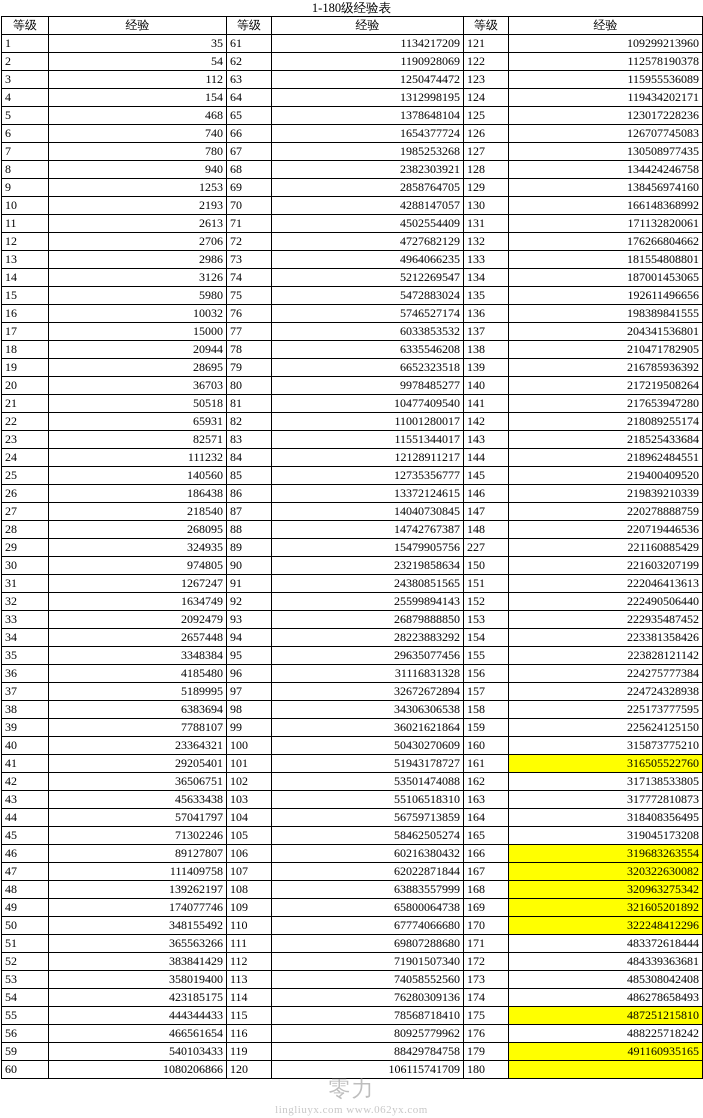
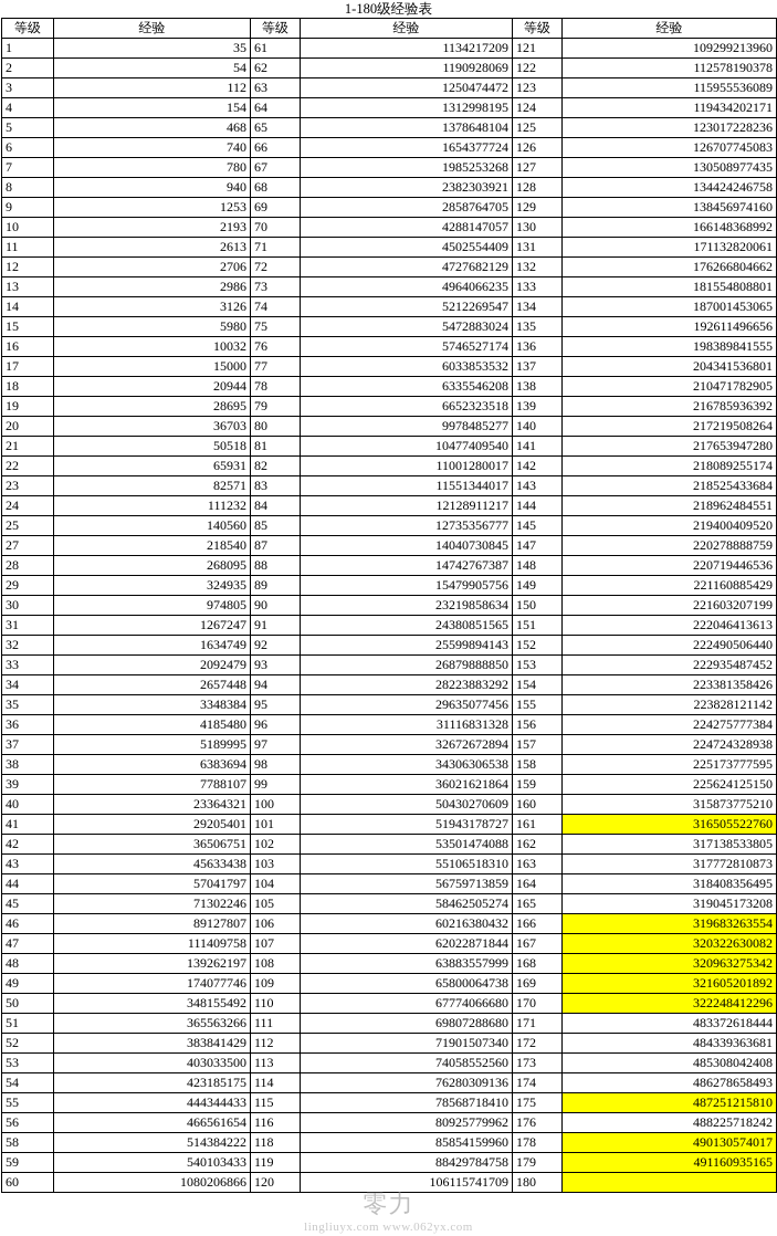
  1-180级经验表
  等级	经验	等级	经验	等级	经验
  1	35	61	1134217209	121	109299213960
  2	54	62	1190928069	122	112578190378
  3	112	63	1250474472	123	115955536089
  4	154	64	1312998195	124	119434202171
  5	468	65	1378648104	125	123017228236
  6	740	66	1654377724	126	126707745083
  7	780	67	1985253268	127	130508977435
  8	940	68	2382303921	128	134424246758
  9	1253	69	2858764705	129	138456974160
  10	2193	70	4288147057	130	166148368992
  11	2613	71	4502554409	131	171132820061
  12	2706	72	4727682129	132	176266804662
  13	2986	73	4964066235	133	181554808801
  14	3126	74	5212269547	134	187001453065
  15	5980	75	5472883024	135	192611496656
  16	10032	76	5746527174	136	198389841555
  17	15000	77	6033853532	137	204341536801
  18	20944	78	6335546208	138	210471782905
  19	28695	79	6652323518	139	216785936392
  20	36703	80	9978485277	140	217219508264
  21	50518	81	10477409540	141	217653947280
  22	65931	82	11001280017	142	218089255174
  23	82571	83	11551344017	143	218525433684
  24	111232	84	12128911217	144	218962484551
  25	140560	85	12735356777	145	219400409520
- 26	186438	86	13372124615	146	219839210339
  27	218540	87	14040730845	147	220278888759
  28	268095	88	14742767387	148	220719446536
- 29	324935	89	15479905756	227	221160885429
+ 29	324935	89	15479905756	149	221160885429
  30	974805	90	23219858634	150	221603207199
  31	1267247	91	24380851565	151	222046413613
  32	1634749	92	25599894143	152	222490506440
  33	2092479	93	26879888850	153	222935487452
  34	2657448	94	28223883292	154	223381358426
  35	3348384	95	29635077456	155	223828121142
  36	4185480	96	31116831328	156	224275777384
  37	5189995	97	32672672894	157	224724328938
  38	6383694	98	34306306538	158	225173777595
  39	7788107	99	36021621864	159	225624125150
  40	23364321	100	50430270609	160	315873775210
  41	29205401	101	51943178727	161	316505522760
  42	36506751	102	53501474088	162	317138533805
  43	45633438	103	55106518310	163	317772810873
  44	57041797	104	56759713859	164	318408356495
  45	71302246	105	58462505274	165	319045173208
  46	89127807	106	60216380432	166	319683263554
  47	111409758	107	62022871844	167	320322630082
  48	139262197	108	63883557999	168	320963275342
  49	174077746	109	65800064738	169	321605201892
  50	348155492	110	67774066680	170	322248412296
  51	365563266	111	69807288680	171	483372618444
  52	383841429	112	71901507340	172	484339363681
- 53	358019400	113	74058552560	173	485308042408
+ 53	403033500	113	74058552560	173	485308042408
  54	423185175	114	76280309136	174	486278658493
  55	444344433	115	78568718410	175	487251215810
  56	466561654	116	80925779962	176	488225718242
+ 58	514384222	118	85854159960	178	490130574017
  59	540103433	119	88429784758	179	491160935165
  60	1080206866	120	106115741709	180
  零力
  lingliuyx.com www.062yx.com
